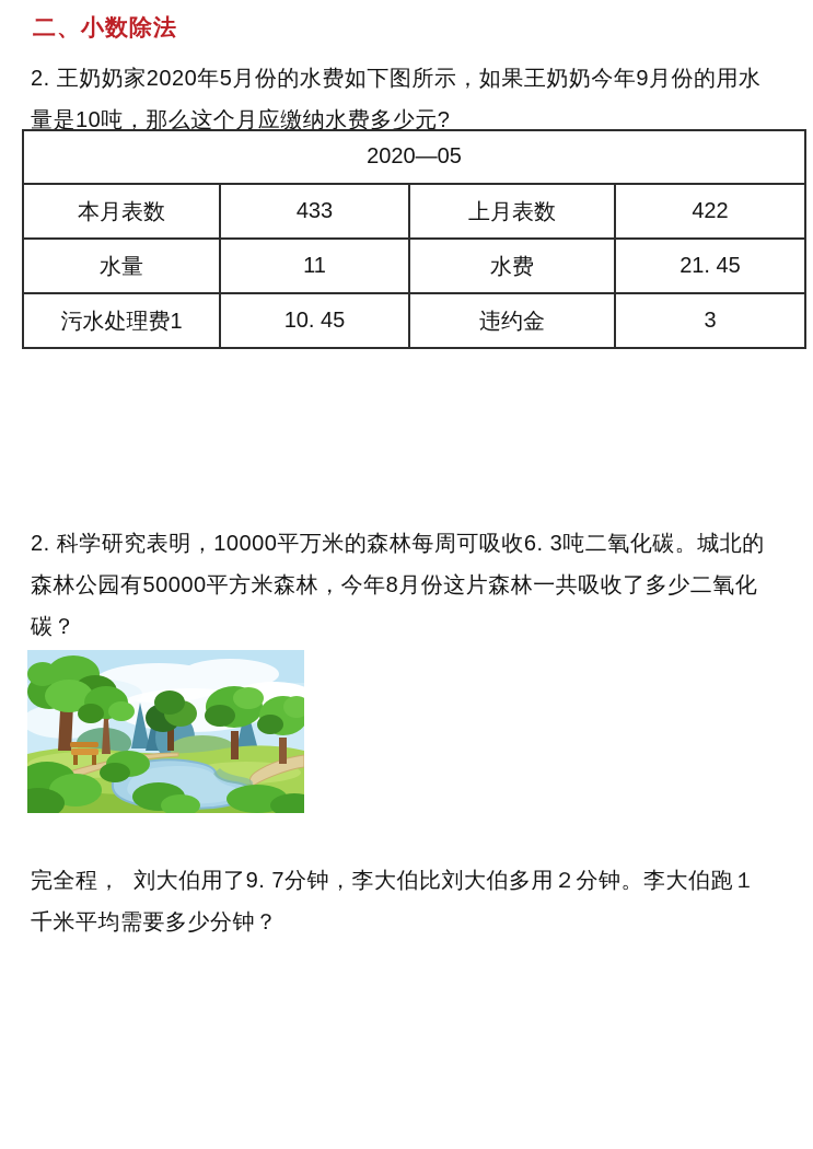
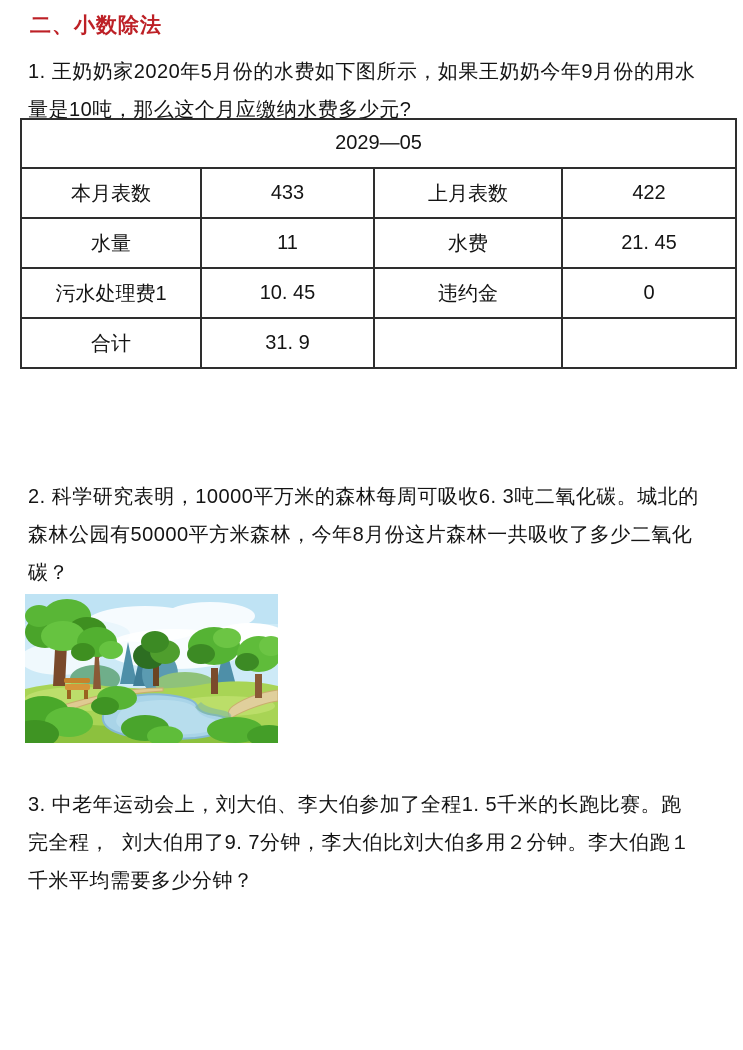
  二、小数除法
- 2. 王奶奶家2020年5月份的水费如下图所示，如果王奶奶今年9月份的用水
+ 1. 王奶奶家2020年5月份的水费如下图所示，如果王奶奶今年9月份的用水
  量是10吨，那么这个月应缴纳水费多少元?
- 2020—05
+ 2029—05
  本月表数	433	上月表数	422
  水量	11	水费	21. 45
- 污水处理费1	10. 45	违约金	3
+ 污水处理费1	10. 45	违约金	0
+ 合计	31. 9
  2. 科学研究表明，10000平万米的森林每周可吸收6. 3吨二氧化碳。城北的
  森林公园有50000平方米森林，今年8月份这片森林一共吸收了多少二氧化
  碳？
+ 3. 中老年运动会上，刘大伯、李大伯参加了全程1. 5千米的长跑比赛。跑
  完全程， 刘大伯用了9. 7分钟，李大伯比刘大伯多用２分钟。李大伯跑１
  千米平均需要多少分钟？
